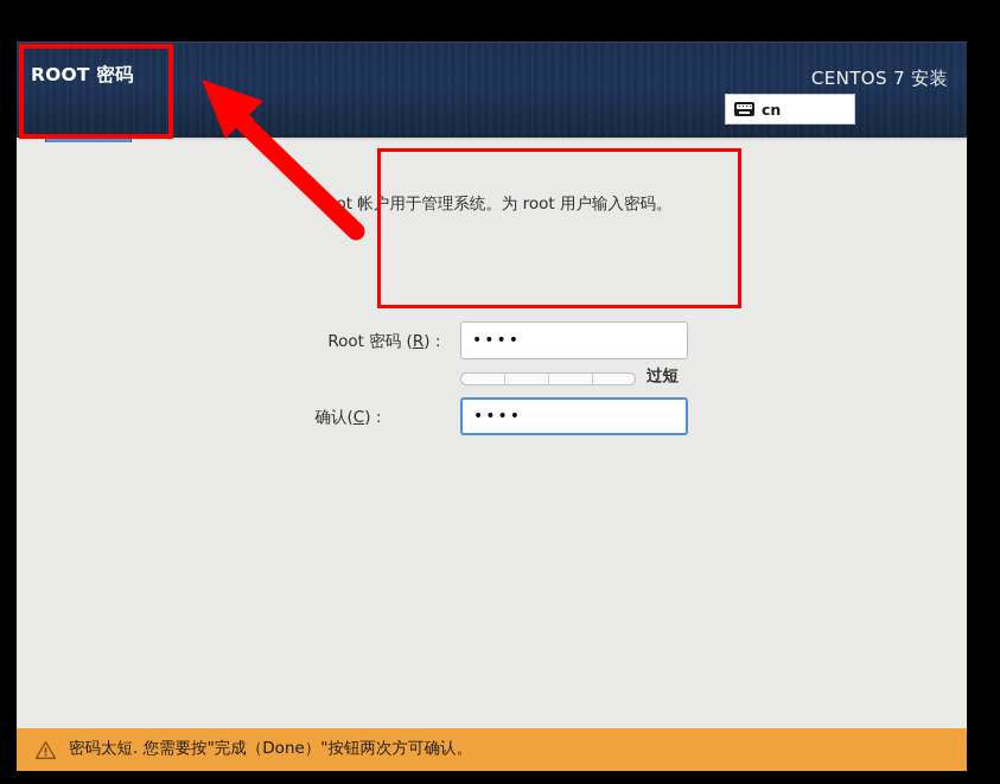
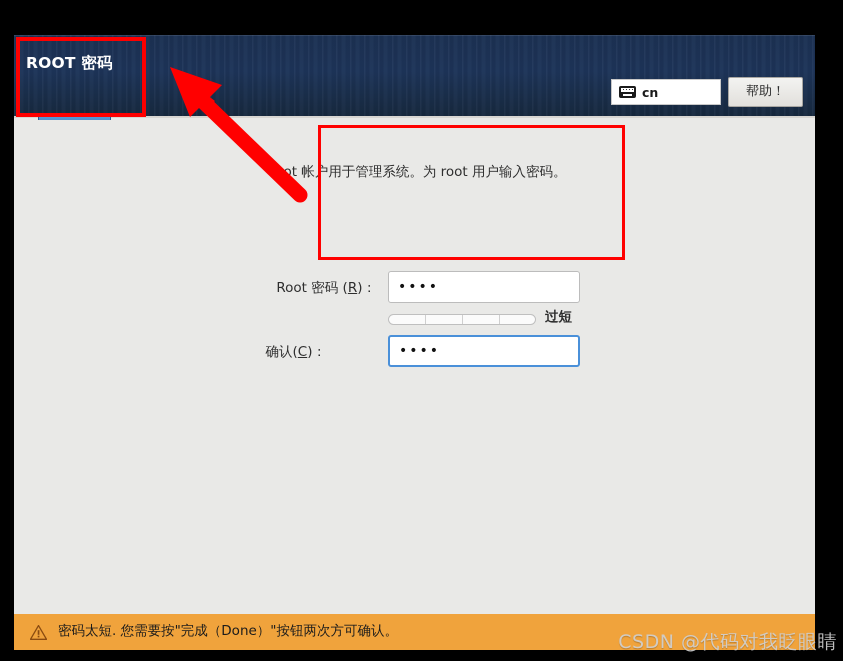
  ROOT 密码
- CENTOS 7 安装
  cn
+ 帮助！
  ot 帐户用于管理系统。为 root 用户输入密码。
  Root 密码 (R)：
  ••••
  过短
  确认(C)：
  ••••
  密码太短. 您需要按"完成（Done）"按钮两次方可确认。
+ CSDN @代码对我眨眼睛
